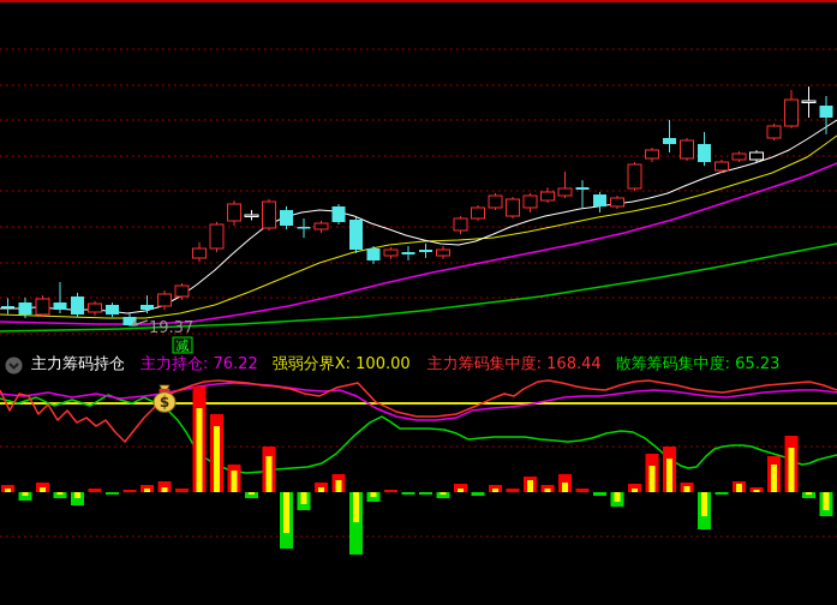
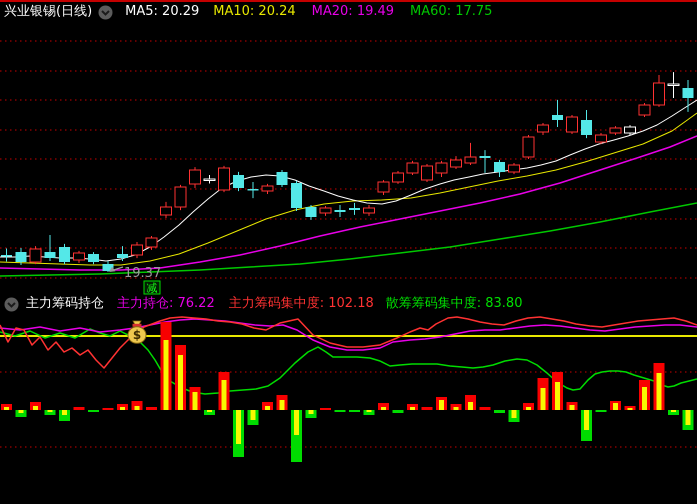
+ 兴业银锡(日线)
+ MA5: 20.29
+ MA10: 20.24
+ MA20: 19.49
+ MA60: 17.75
  19.37
  减
  $
  主力筹码持仓
  主力持仓: 76.22
- 强弱分界X: 100.00
- 主力筹码集中度: 168.44
+ 主力筹码集中度: 102.18
- 散筹筹码集中度: 65.23
+ 散筹筹码集中度: 83.80
